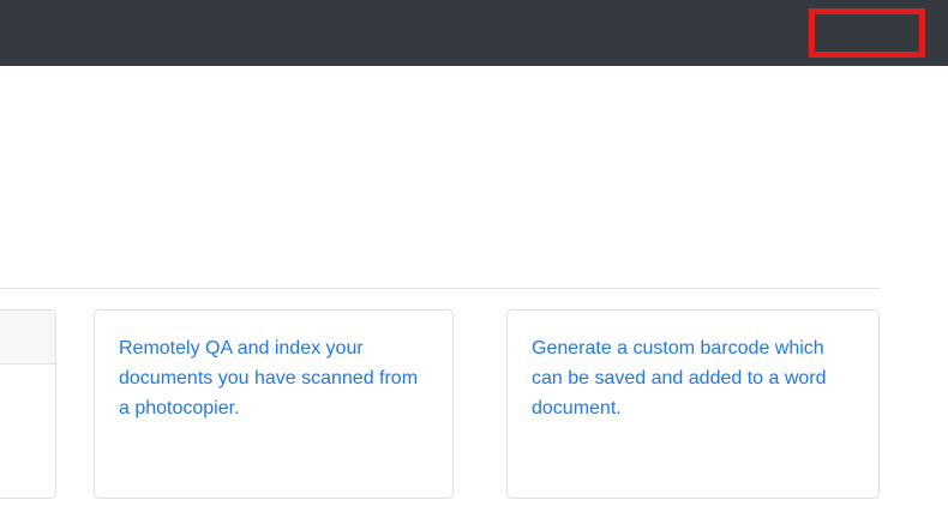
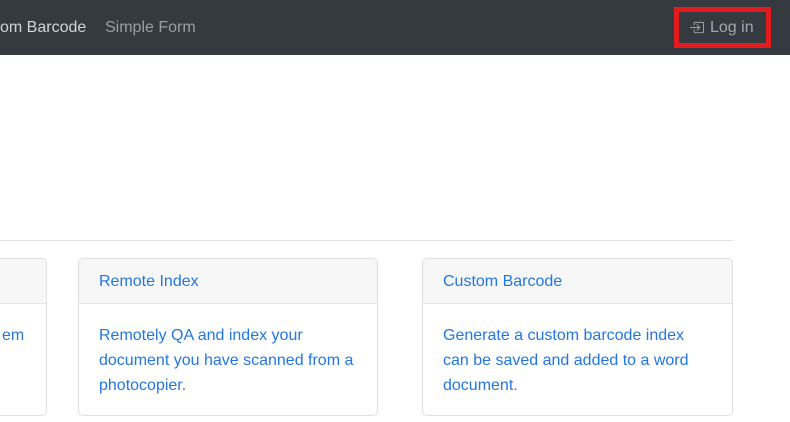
+ om Barcode
+ Simple Form
+ Log in
+ em
+ Remote Index
- Remotely QA and index your documents you have scanned from a photocopier.
+ Remotely QA and index your document you have scanned from a photocopier.
+ Custom Barcode
- Generate a custom barcode which can be saved and added to a word document.
+ Generate a custom barcode index can be saved and added to a word document.
